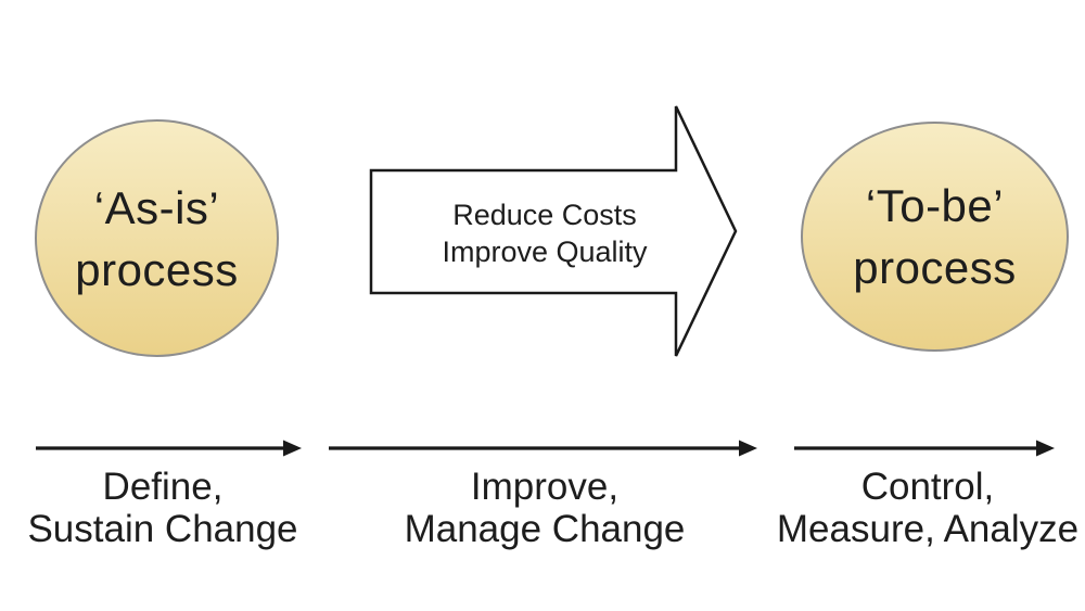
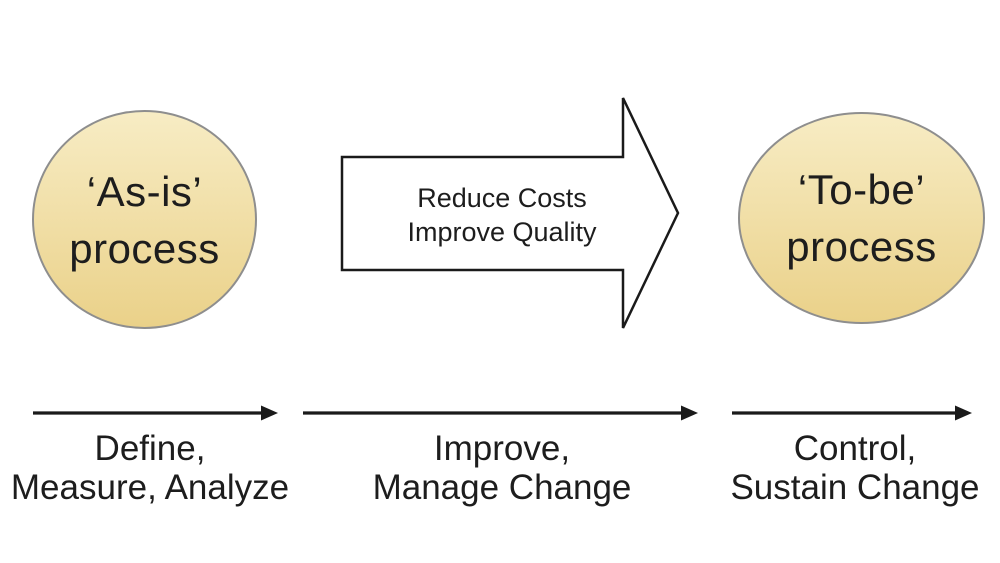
  ‘As-is’
  process
  Reduce Costs
  Improve Quality
  ‘To-be’
  process
  Define,
- Sustain Change
+ Measure, Analyze
  Improve,
  Manage Change
  Control,
- Measure, Analyze
+ Sustain Change
